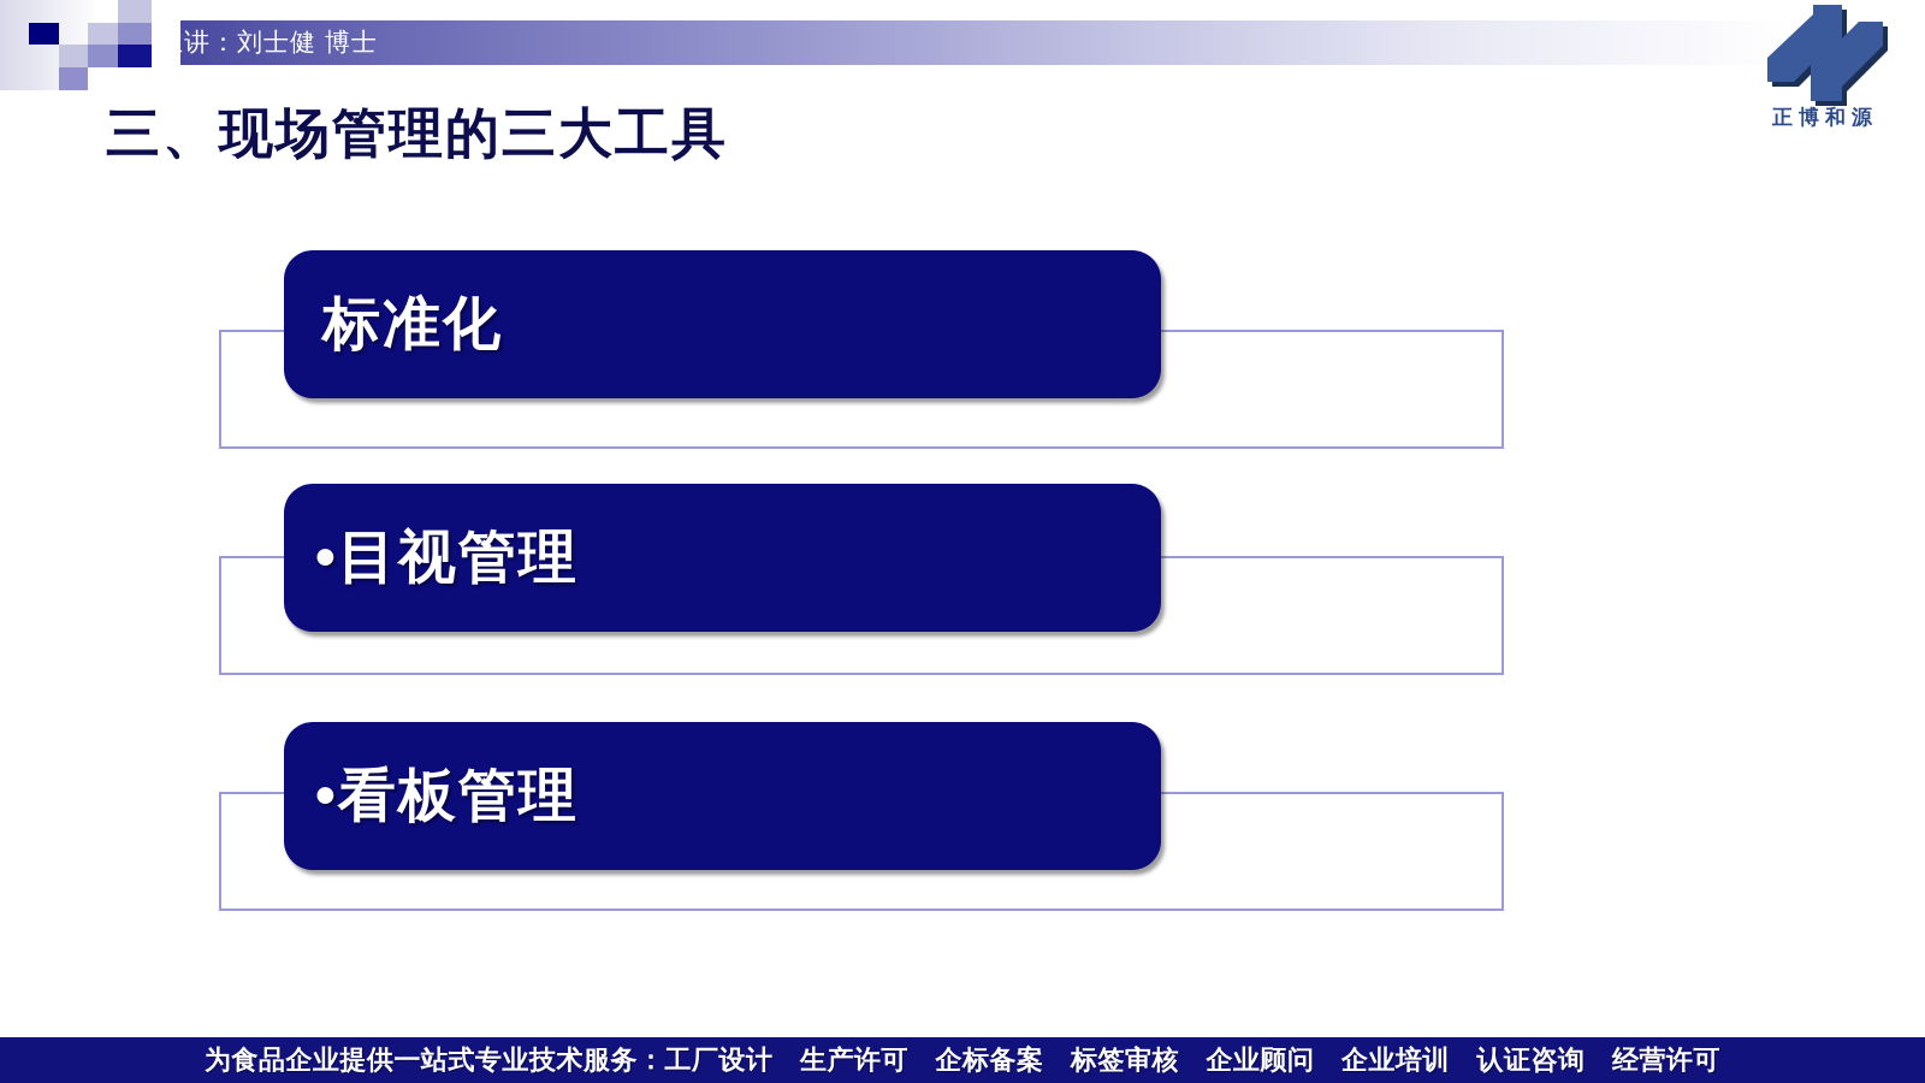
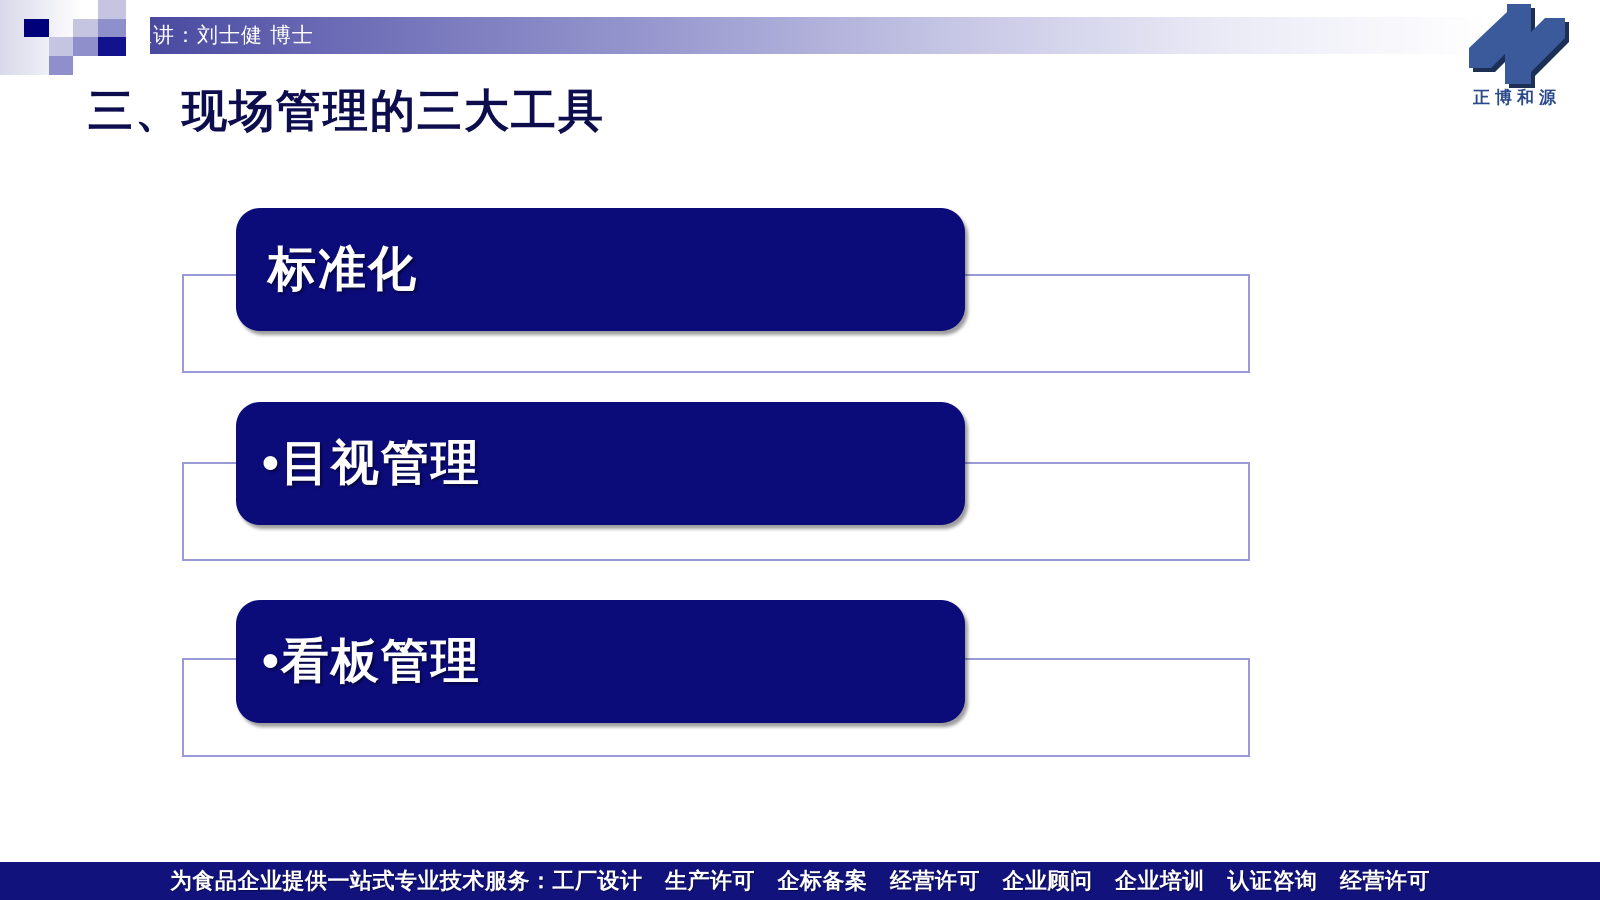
  主讲：刘士健 博士
  正博和源
  三、现场管理的三大工具
  标准化
  •目视管理
  •看板管理
- 为食品企业提供一站式专业技术服务：工厂设计 生产许可 企标备案 标签审核 企业顾问 企业培训 认证咨询 经营许可
+ 为食品企业提供一站式专业技术服务：工厂设计 生产许可 企标备案 经营许可 企业顾问 企业培训 认证咨询 经营许可
